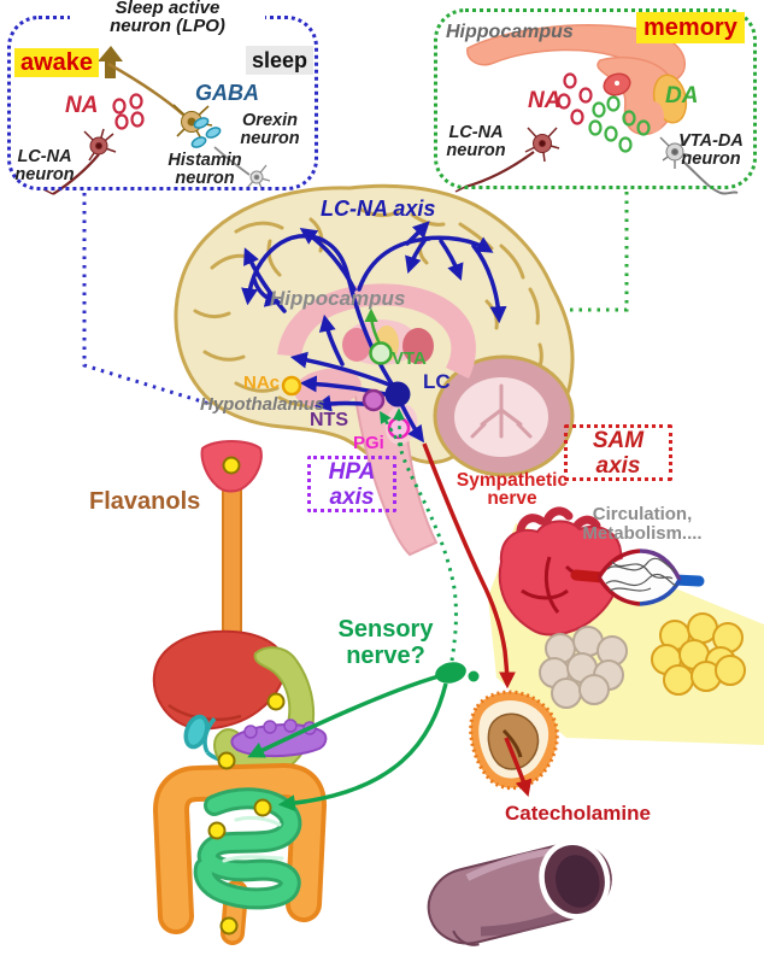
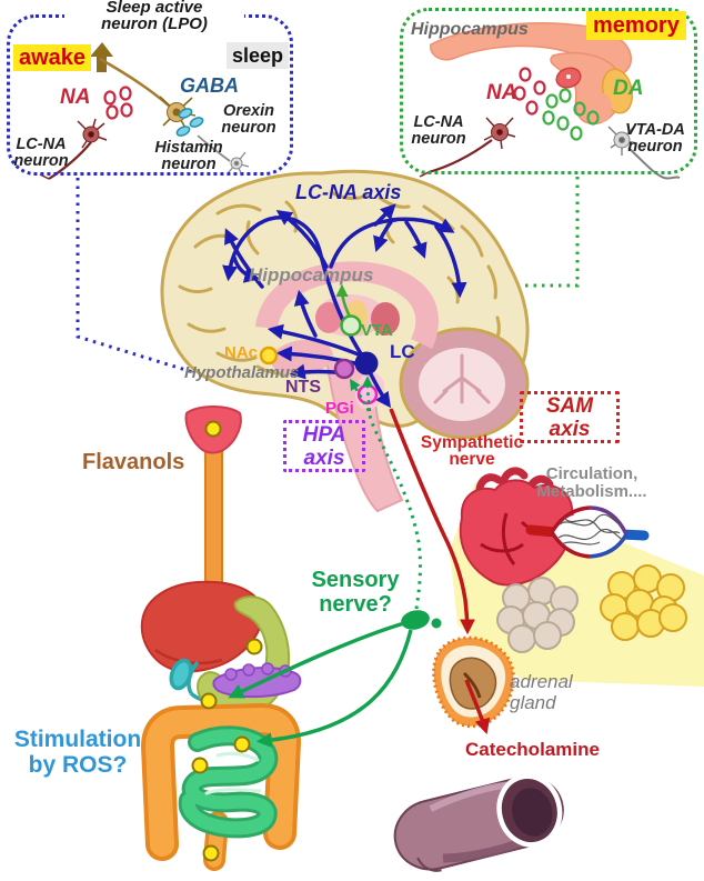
  Sleep active
  neuron (LPO)
  awake
  sleep
  NA
  GABA
  Orexin
  neuron
  Histamin
  neuron
  LC-NA
  neuron
  Hippocampus
  memory
  NA
  DA
  LC-NA
  neuron
  VTA-DA
  neuron
  LC-NA axis
  Hippocampus
  VTA
  NAc
  Hypothalamus
  NTS
  LC
  PGi
  HPA
  axis
  SAM
  axis
  Sympathetic
  nerve
  Circulation,
  Metabolism....
  Flavanols
  Sensory
  nerve?
+ Stimulation
+ by ROS?
+ adrenal
+ gland
  Catecholamine
